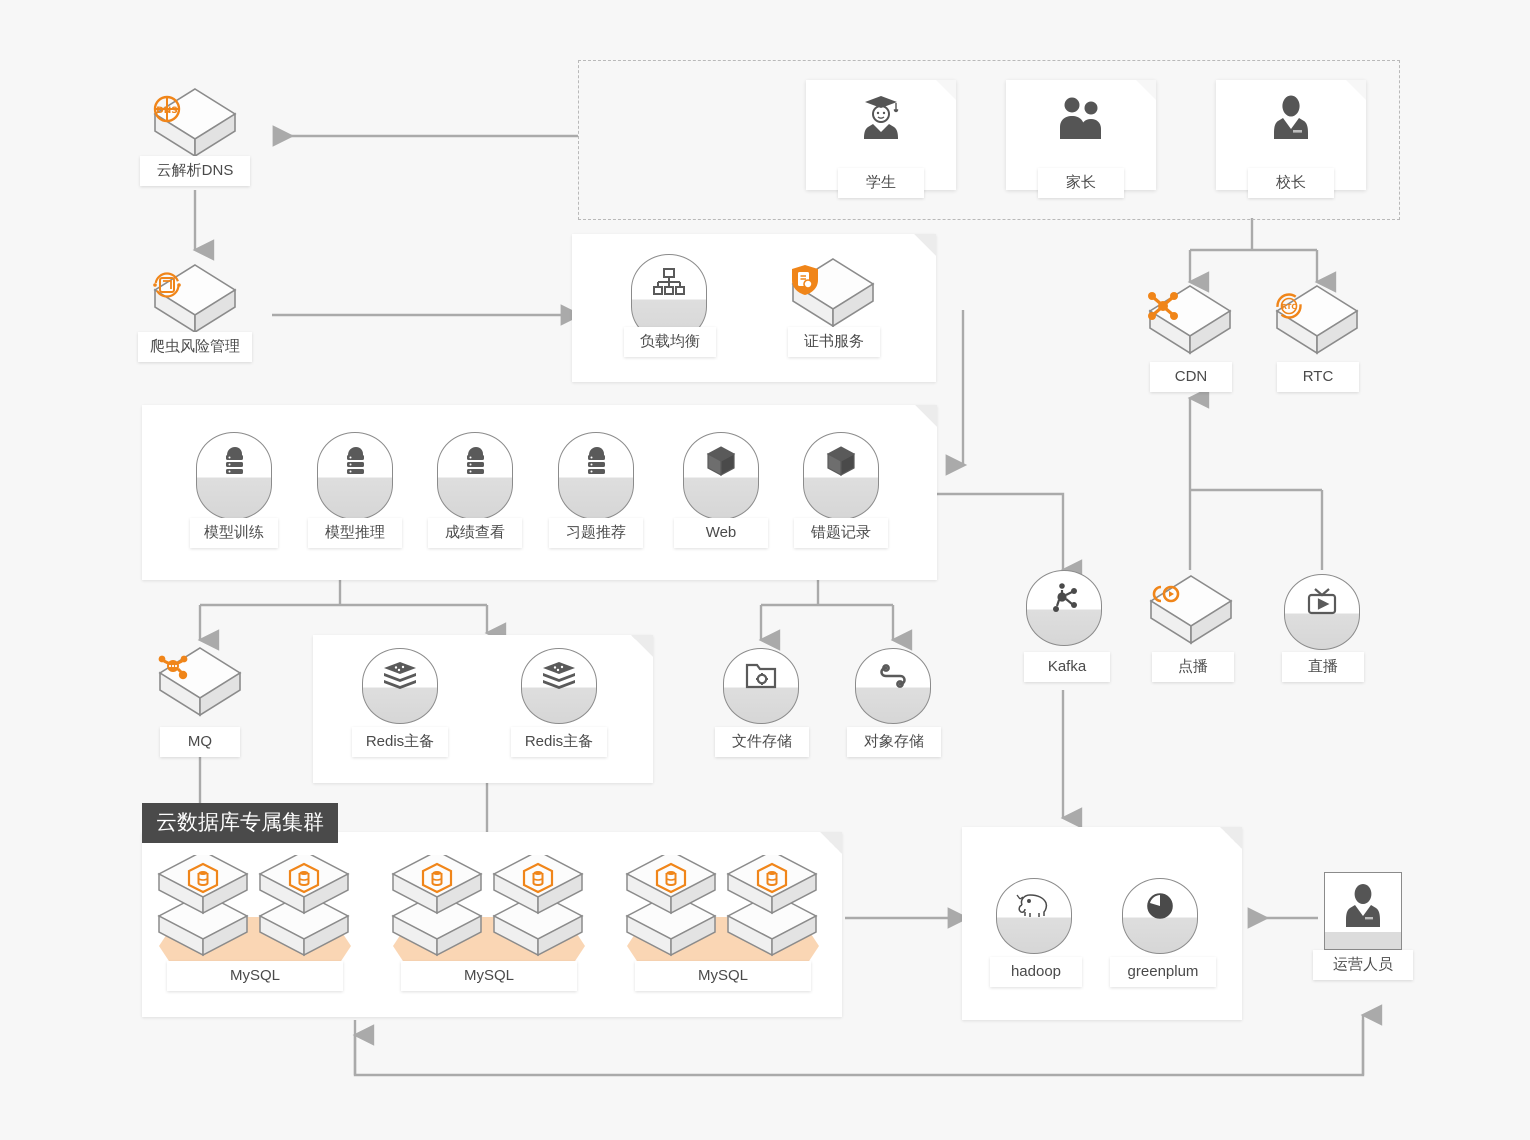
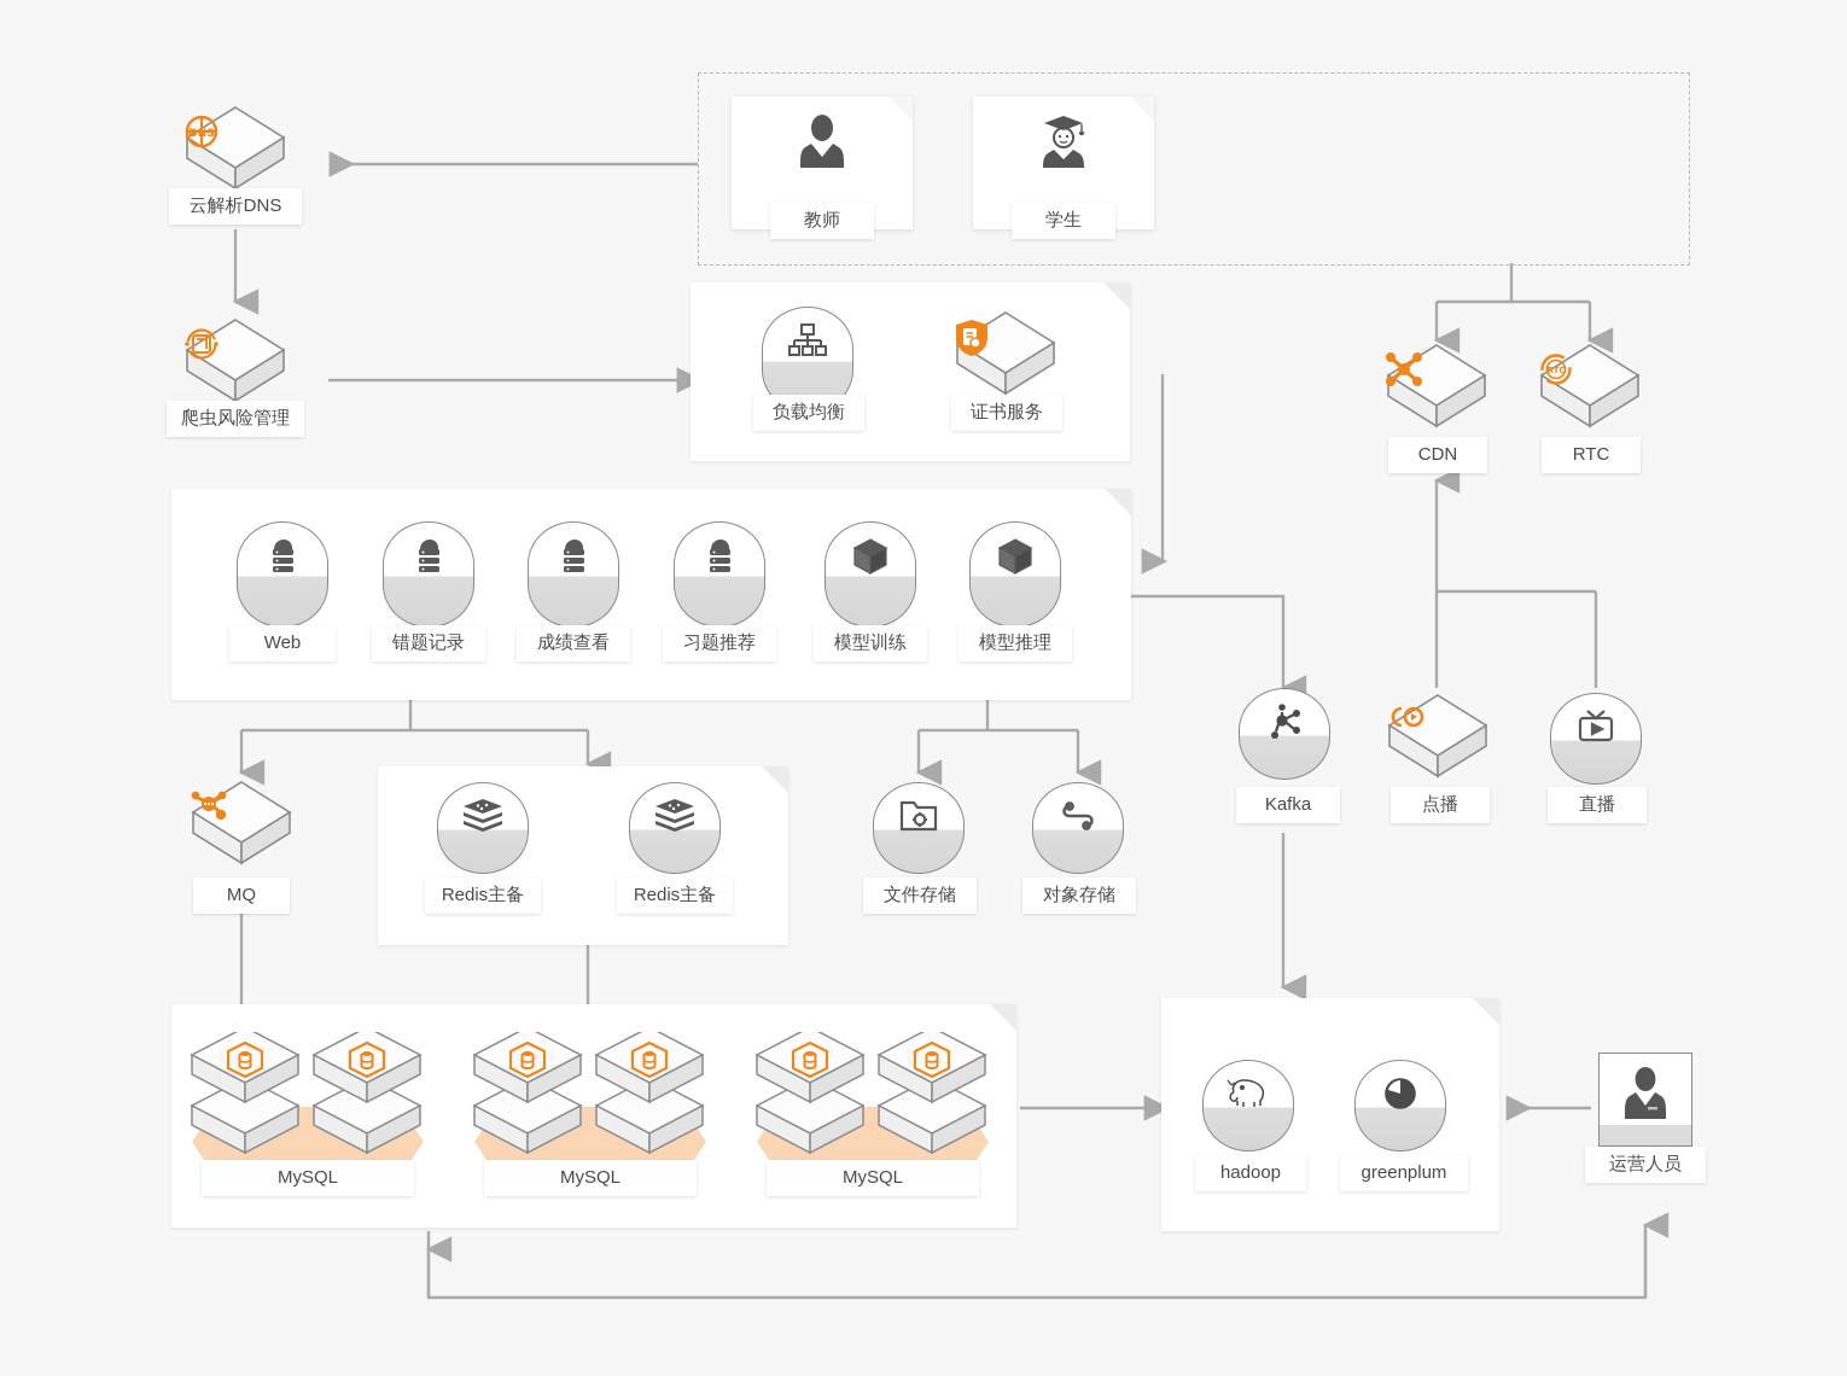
+ 教师
  学生
- 家长
- 校长
  DNS
  云解析DNS
  爬虫风险管理
  负载均衡
  证书服务
- 模型训练
+ Web
- 模型推理
+ 错题记录
  成绩查看
  习题推荐
- Web
+ 模型训练
- 错题记录
+ 模型推理
  CDN
  RTC
  RTC
  MQ
  Redis主备
  Redis主备
  文件存储
  对象存储
  Kafka
  点播
  直播
- 云数据库专属集群
  MySQL
  MySQL
  MySQL
  hadoop
  greenplum
  运营人员
